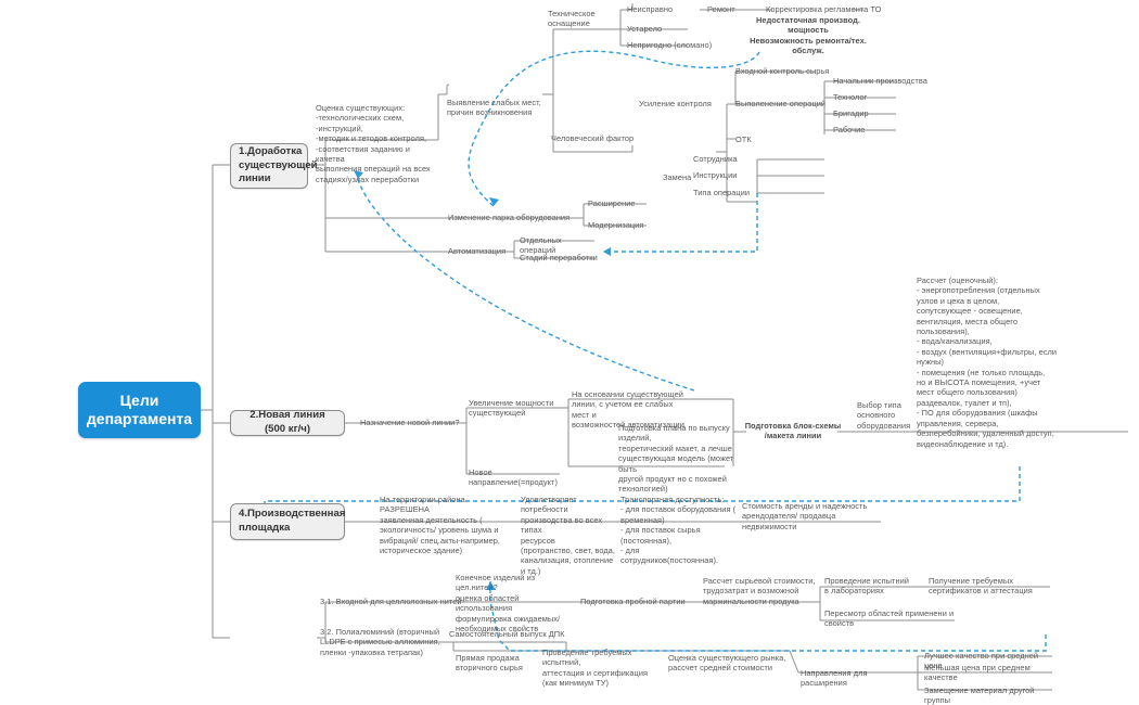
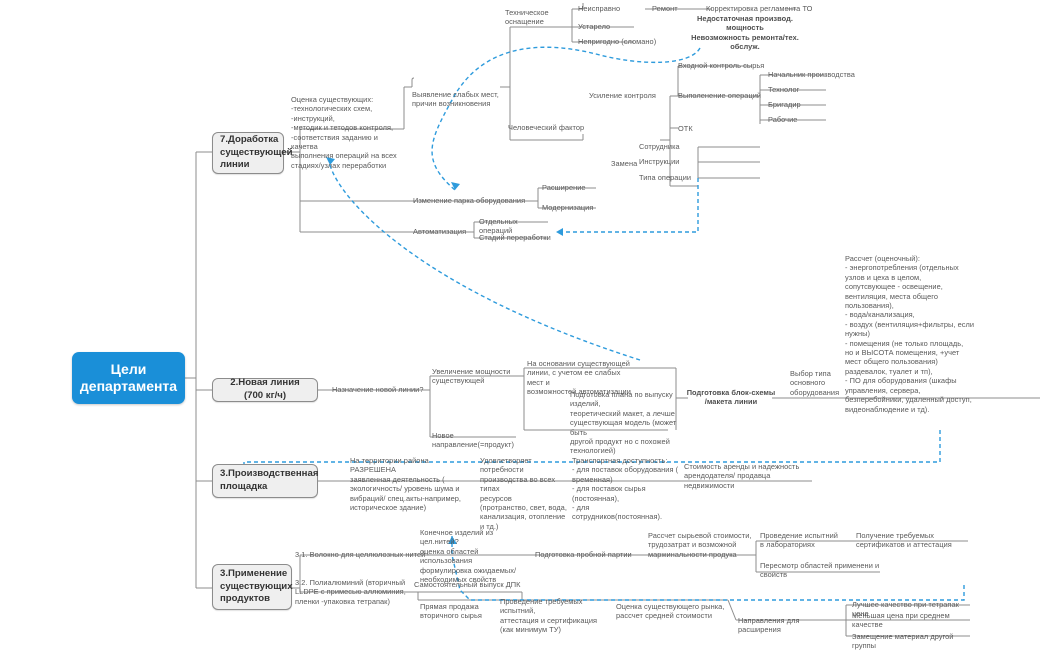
  Цели департамента
- 1.Доработка существующей линии
+ 7.Доработка существующей линии
- 2.Новая линия (500 кг/ч)
+ 2.Новая линия (700 кг/ч)
- 4.Производственная площадка
+ 3.Производственная площадка
+ 3.Применение существующих продуктов
  Оценка существующих:
  -технологических схем,
  -инструкций,
  -методик и тетодов контроля,
  -соответствия заданию и качетва
  выполнения операций на всех
  стадиях/узлах переработки
  Выявление слабых мест,
  причин возникновения
  Техническое
  оснащение
  Неисправно
  Ремонт
  Корректировка регламента ТО
  Устарело
  Непригодно (сломано)
  Недостаточная производ.
  мощность
  Невозможность ремонта/тех.
  обслуж.
  Человеческий фактор
  Усиление контроля
  Входной контроль сырья
  Выполенение операций
  Начальник производства
  Технолог
  Бригадир
  Рабочие
  ОТК
  Замена
  Сотрудника
  Инструкции
  Типа операции
  Изменение парка оборудования
  Расширение
  Модернизация
  Автоматизация
  Отдельных операций
  Стадий переработки
  Назначение новой линии?
  Увеличение мощности
  существующей
  Новое направление(=продукт)
  На основании существующей
  линии, с учетом ее слабых мест и
  возможностей автоматизации
  Подготовка плана по выпуску
  изделий,
  теоретический макет, а лечше
  существующая модель (может быть
  другой продукт но с похожей
  технологией)
  Подготовка блок-схемы
  /макета линии
  Выбор типа
  основного
  оборудования
  Рассчет (оценочный):
  - энергопотребления (отдельных
  узлов и цеха в целом,
  сопутсвующее - освещение,
  вентиляция, места общего
  пользования),
  - вода/канализация,
  - воздух (вентиляция+фильтры, если
  нужны)
  - помещения (не только площадь,
  но и ВЫСОТА помещения, +учет
  мест общего пользования)
  раздевалок, туалет и тп),
  - ПО для оборудования (шкафы
  управления, сервера,
  безперебойники, удаленный доступ,
  видеонаблюдение и тд).
  На территории района РАЗРЕШЕНА
  заявленная деятельность (
  экологичность/ уровень шума и
  вибраций/ спец.акты-например,
  историческое здание)
  Удовлетворяет потребности
  производства во всех типах
  ресурсов
  (протранство, свет, вода,
  канализация, отопление и тд.)
  Транспортная доступность:
  - для поставок оборудования (
  временная)
  - для поставок сырья (постоянная),
  - для сотрудников(постоянная).
  Стоимость аренды и надежность
  арендодателя/ продавца
  недвижимости
- 3.1. Входной для целлюлозных нитей
+ 3.1. Волокно для целлюлозных нитей
  3.2. Полиалюминий (вторичный
  LLDPE с примесью аллюминия,
  пленки -упаковка тетрапак)
  Конечное изделий из цел.нитей?
  оценка областей использования
  формулировка ожидаемых/
  необходимых свойств
  Подготовка пробной партии
  Рассчет сырьевой стоимости,
  трудозатрат и возможной
  маржинальности продукa
  Проведение испытний
  в лабораториях
  Получение требуемых
  сертификатов и аттестация
  Пересмотр областей применени и
  свойств
  Самостоятельный выпуск ДПК
  Прямая продажа
  вторичного сырья
  Проведение требуемых испытний,
  аттестация и сертификация
  (как минимум ТУ)
  Оценка существующего рынка,
  рассчет средней стоимости
  Направления для расширения
- Лучшее качество при средней цене
+ Лучшее качество при тетрапак цене
  Меньшая цена при среднем
  качестве
  Замещение материал другой группы
